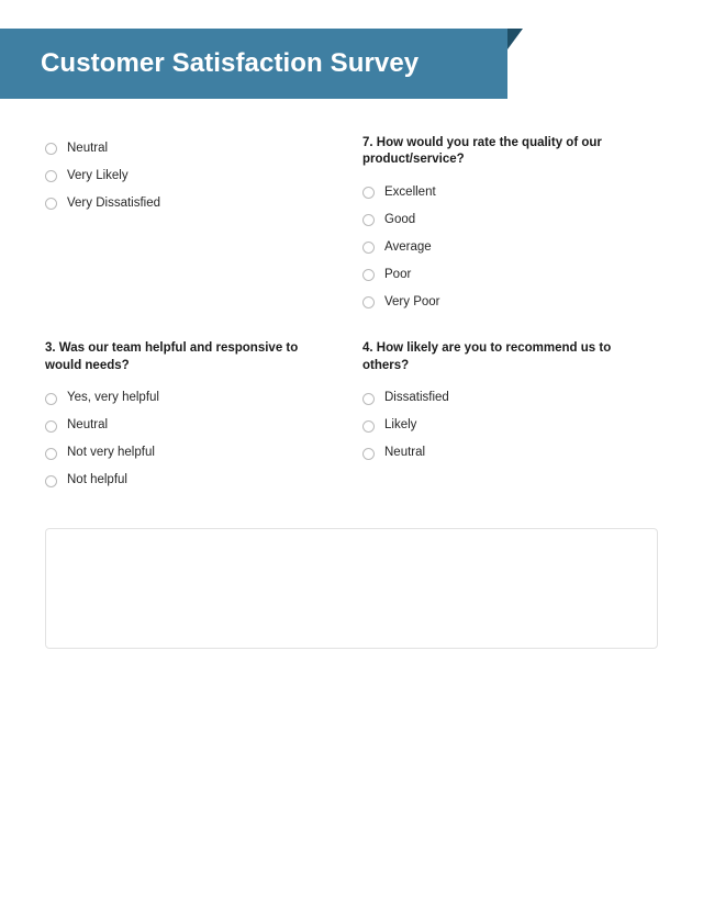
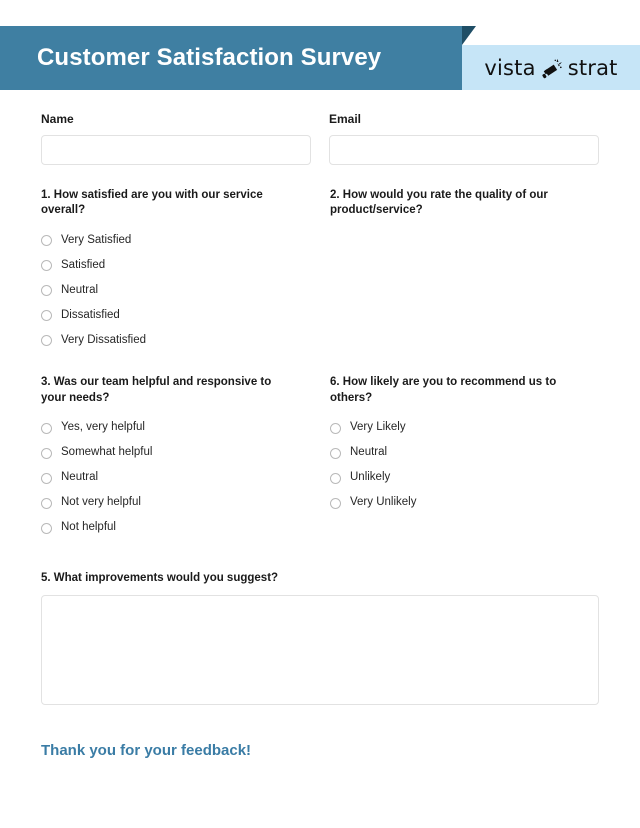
  Customer Satisfaction Survey
+ vista
+ strat
+ Name
+ Email
+ 1. How satisfied are you with our service overall?
+ Very Satisfied
+ Satisfied
  Neutral
- Very Likely
+ Dissatisfied
  Very Dissatisfied
- 7. How would you rate the quality of our product/service?
+ 2. How would you rate the quality of our product/service?
- Excellent
- Good
- Average
- Poor
- Very Poor
- 3. Was our team helpful and responsive to would needs?
+ 3. Was our team helpful and responsive to your needs?
  Yes, very helpful
+ Somewhat helpful
  Neutral
  Not very helpful
  Not helpful
- 4. How likely are you to recommend us to others?
+ 6. How likely are you to recommend us to others?
- Dissatisfied
+ Very Likely
- Likely
  Neutral
+ Unlikely
+ Very Unlikely
+ 5. What improvements would you suggest?
+ Thank you for your feedback!
